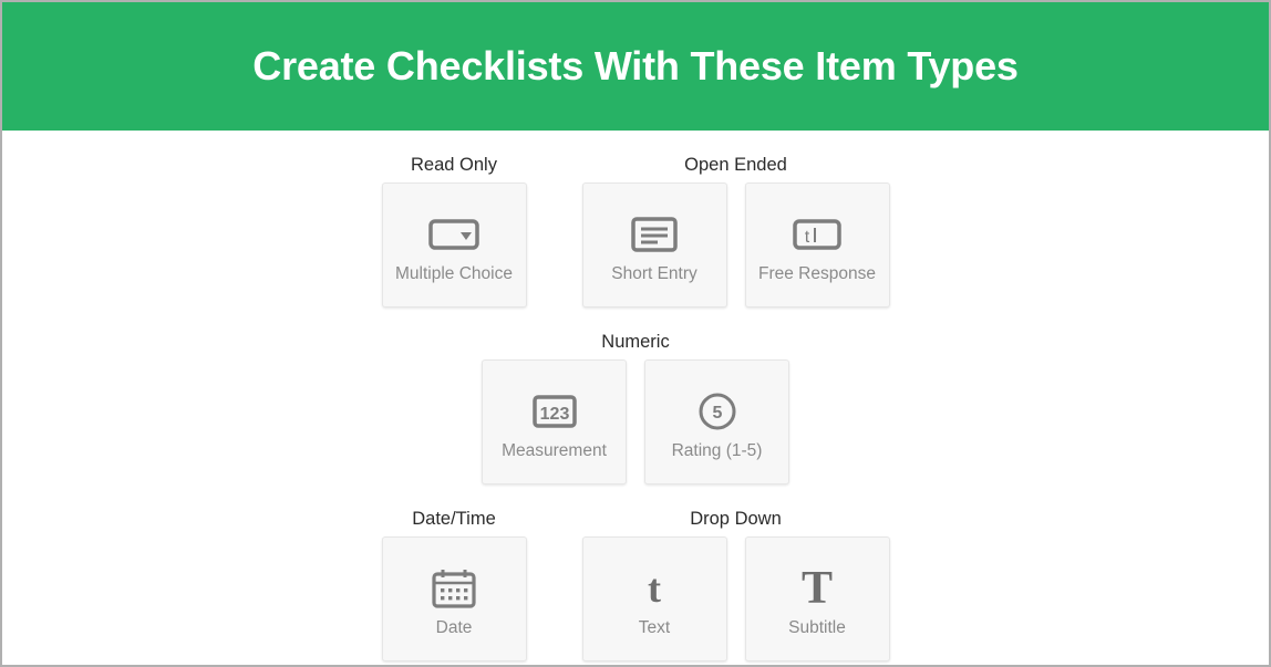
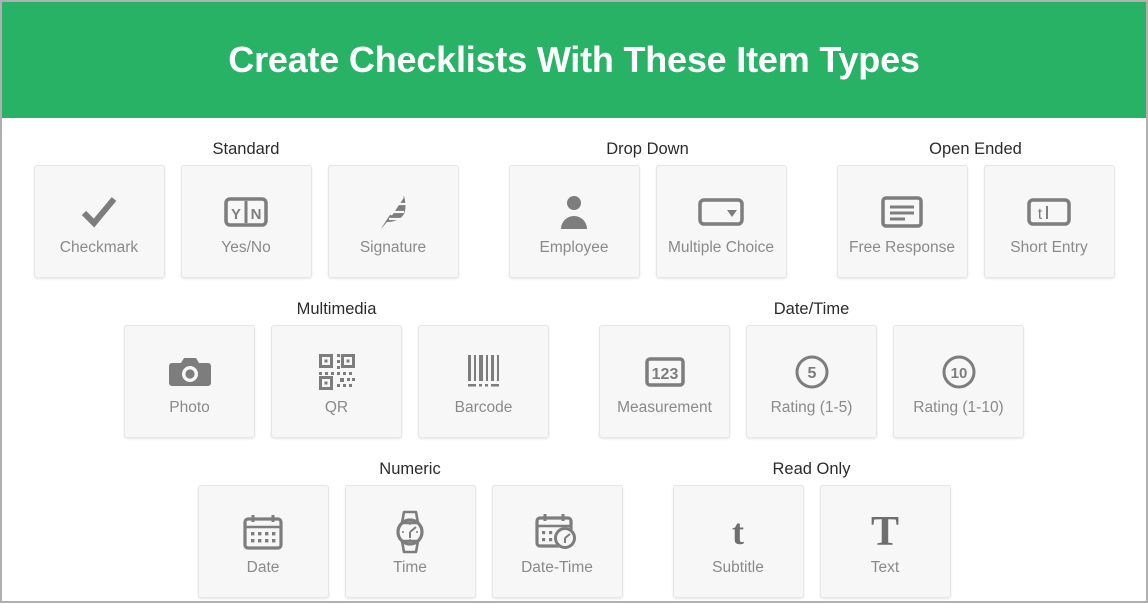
  Create Checklists With These Item Types
+ Standard
+ Checkmark
+ Y
+ N
+ Yes/No
+ Signature
- Read Only
+ Drop Down
+ Employee
  Multiple Choice
  Open Ended
- Short Entry
+ Free Response
  t
- Free Response
+ Short Entry
+ Multimedia
+ Photo
+ QR
+ Barcode
- Numeric
+ Date/Time
  123
  Measurement
  5
  Rating (1-5)
+ 10
+ Rating (1-10)
- Date/Time
+ Numeric
  Date
+ Time
+ Date-Time
- Drop Down
+ Read Only
  t
- Text
+ Subtitle
  T
- Subtitle
+ Text
